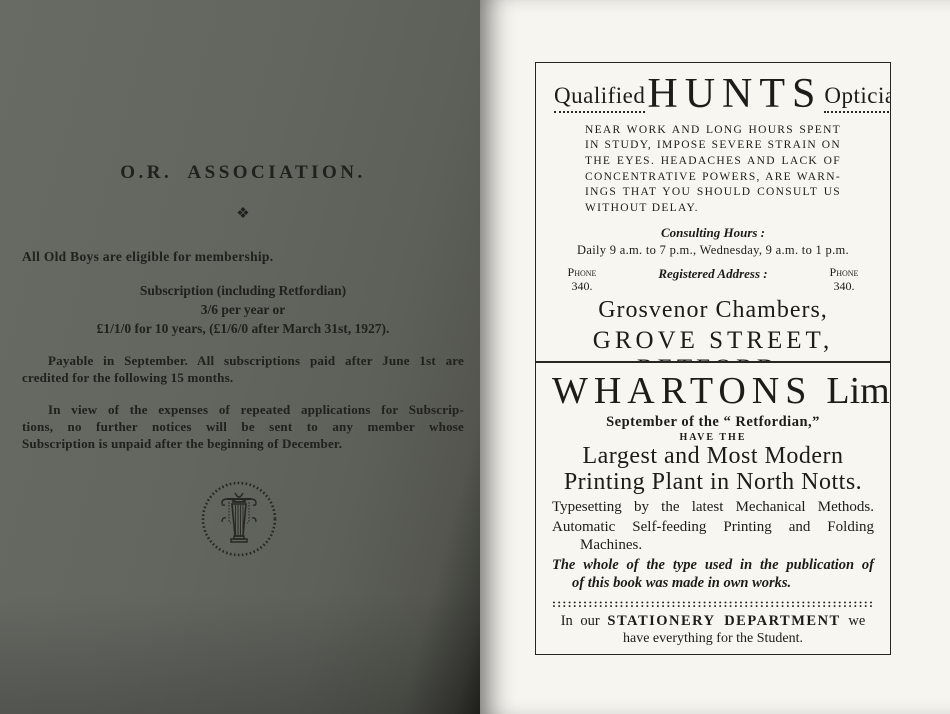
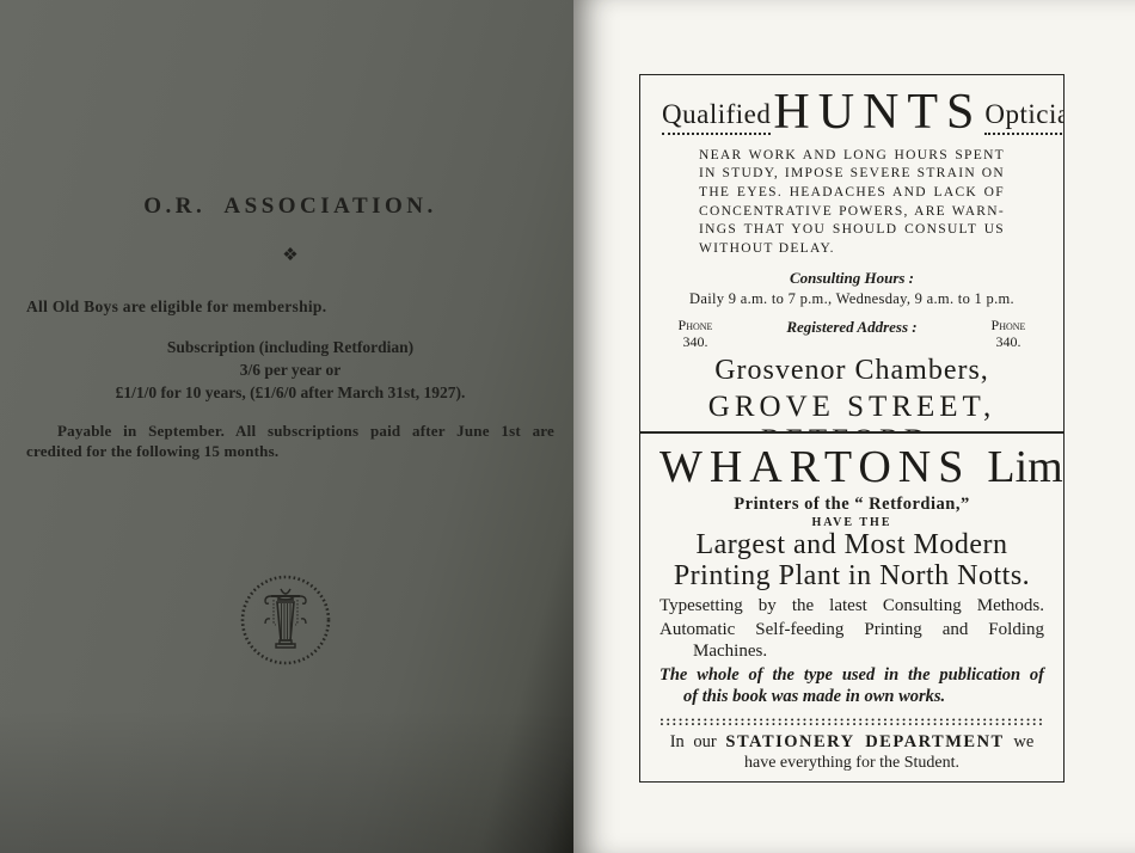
  O.R. ASSOCIATION.
  ❖
  All Old Boys are eligible for membership.
  Subscription (including Retfordian)
  3/6 per year or
  £1/1/0 for 10 years, (£1/6/0 after March 31st, 1927).
  Payable in September. All subscriptions paid after June 1st are
  credited for the following 15 months.
- In view of the expenses of repeated applications for Subscrip-
- tions, no further notices will be sent to any member whose
- Subscription is unpaid after the beginning of December.
  Qualified
  HUNTS
  NEAR WORK AND LONG HOURS SPENT
  IN STUDY, IMPOSE SEVERE STRAIN ON
  THE EYES. HEADACHES AND LACK OF
  CONCENTRATIVE POWERS, ARE WARN-
  INGS THAT YOU SHOULD CONSULT US
  WITHOUT DELAY.
  Consulting Hours :
  Daily 9 a.m. to 7 p.m., Wednesday, 9 a.m. to 1 p.m.
  Phone
  340.
  Registered Address :
  Phone
  340.
  Grosvenor Chambers,
  WHARTONS Lim
- September of the “ Retfordian,”
+ Printers of the “ Retfordian,”
  HAVE THE
  Largest and Most Modern
  Printing Plant in North Notts.
- Typesetting by the latest Mechanical Methods.
+ Typesetting by the latest Consulting Methods.
  Automatic Self-feeding Printing and Folding
  Machines.
  The whole of the type used in the publication of
  of this book was made in own works.
  ::::::::::::::::::::::::::::::::::::::::::::::::::::::::::::::
  In our STATIONERY DEPARTMENT we
  have everything for the Student.
